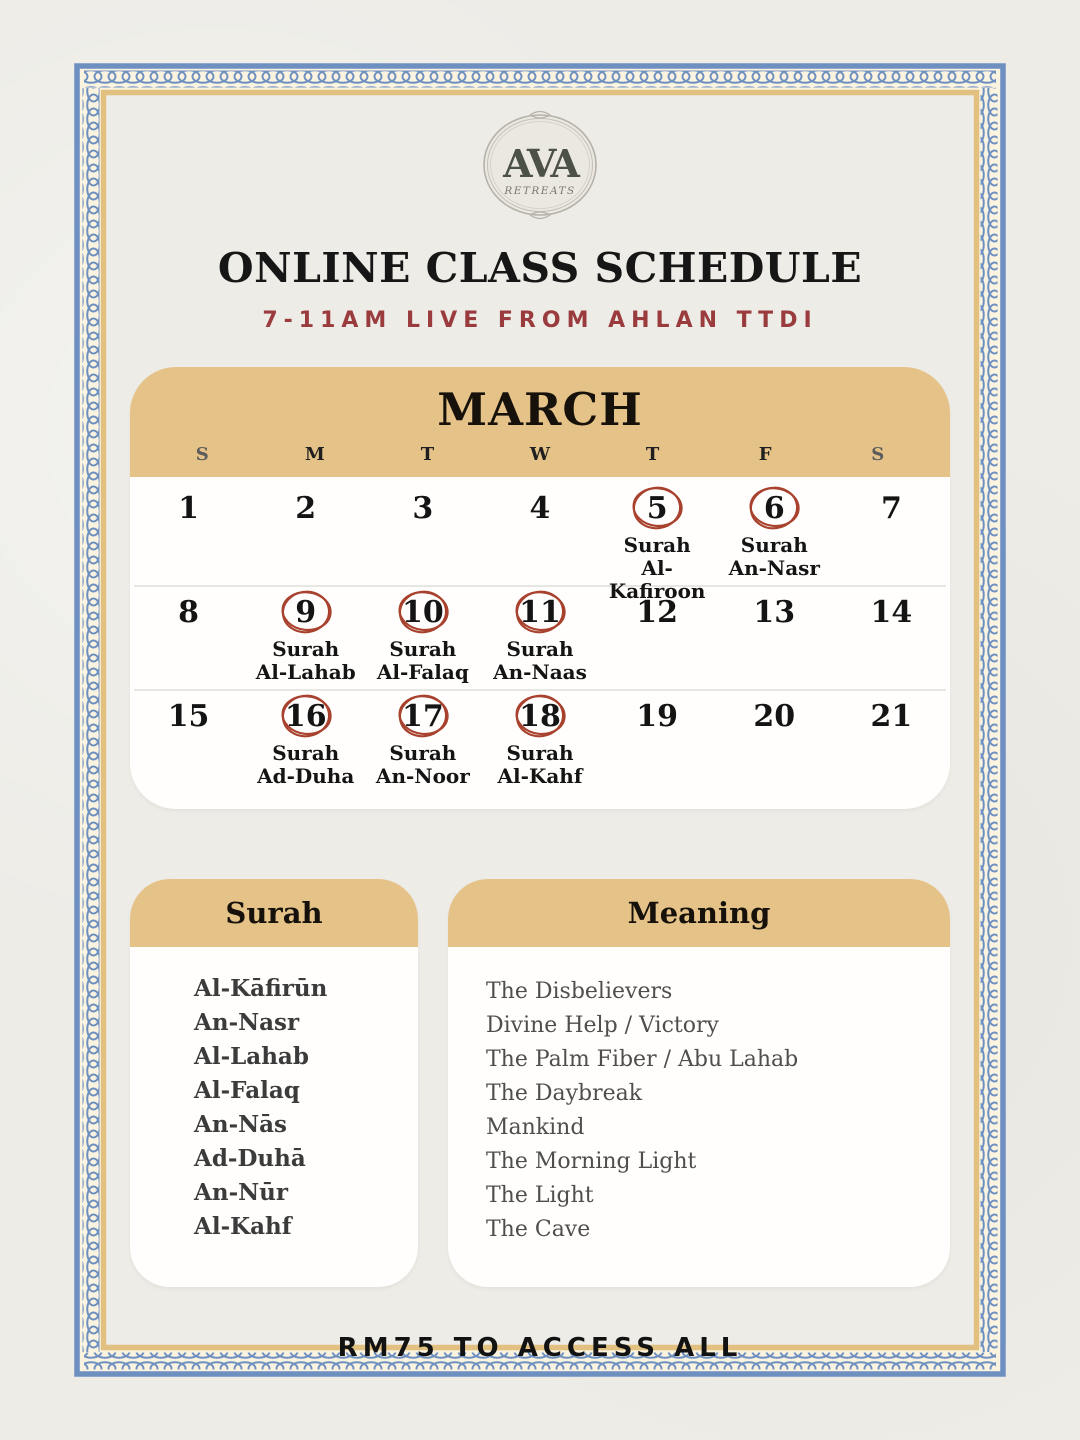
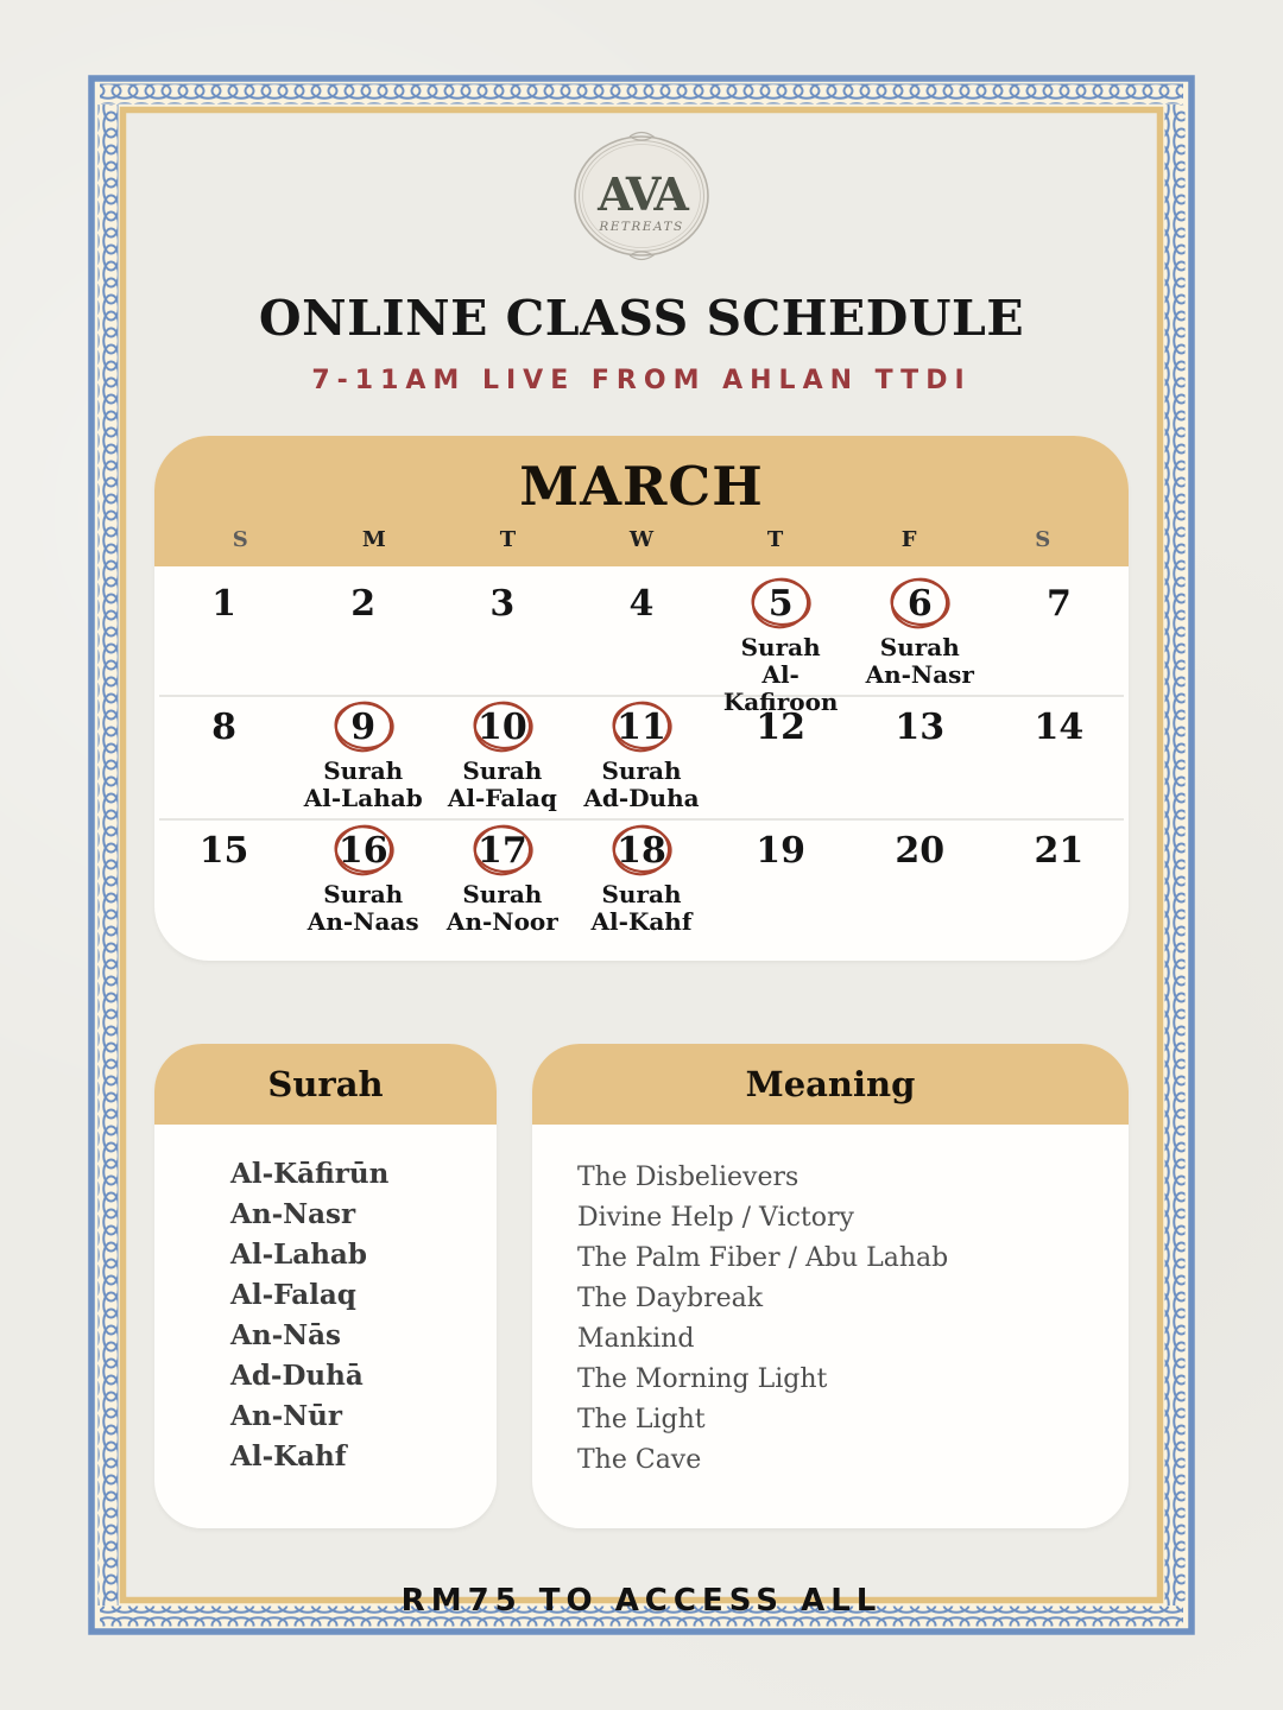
  AVA
  RETREATS
  ONLINE CLASS SCHEDULE
  7-11AM LIVE FROM AHLAN TTDI
  MARCH
  S
  M
  T
  W
  T
  F
  S
  1
  2
  3
  4
  5
  Surah
  Al-Kafiroon
  6
  Surah
  An-Nasr
  7
  8
  9
  Surah
  Al-Lahab
  10
  Surah
  Al-Falaq
  11
  Surah
- An-Naas
+ Ad-Duha
  12
  13
  14
  15
  16
  Surah
- Ad-Duha
+ An-Naas
  17
  Surah
  An-Noor
  18
  Surah
  Al-Kahf
  19
  20
  21
  Surah
  Al-Kāfirūn
  An-Nasr
  Al-Lahab
  Al-Falaq
  An-Nās
  Ad-Duhā
  An-Nūr
  Al-Kahf
  Meaning
  The Disbelievers
  Divine Help / Victory
  The Palm Fiber / Abu Lahab
  The Daybreak
  Mankind
  The Morning Light
  The Light
  The Cave
  RM75 TO ACCESS ALL
